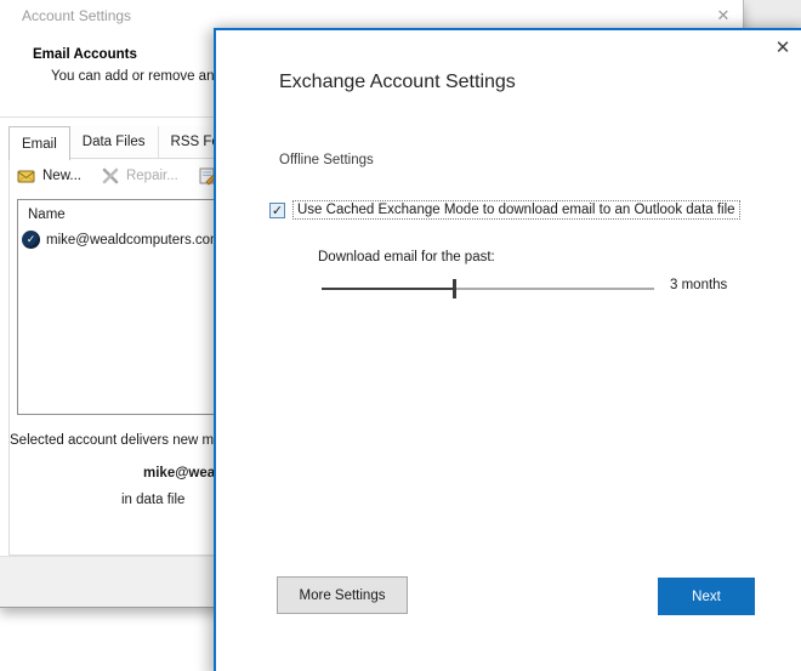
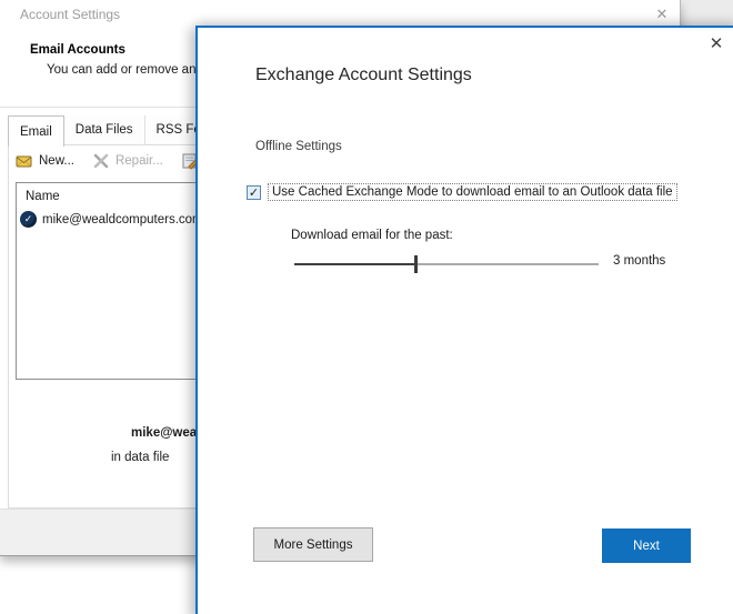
  Account Settings
  ✕
  Email Accounts
  You can add or remove an
  Email
  Data Files
  New...
  Repair...
  Name
  ✓
  mike@wealdcomputers.co
- Selected account delivers new m
  mike@wea
  in data file
  ✕
  Exchange Account Settings
  Offline Settings
  ✓
  Use Cached Exchange Mode to download email to an Outlook data file
  Download email for the past:
  3 months
  More Settings
  Next
